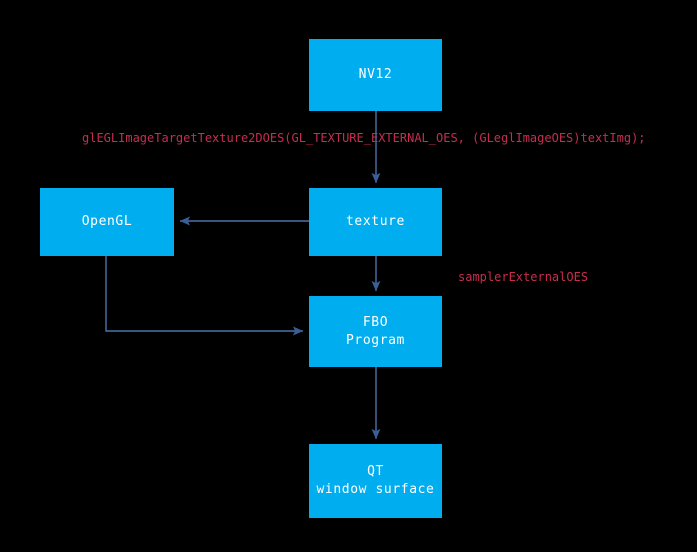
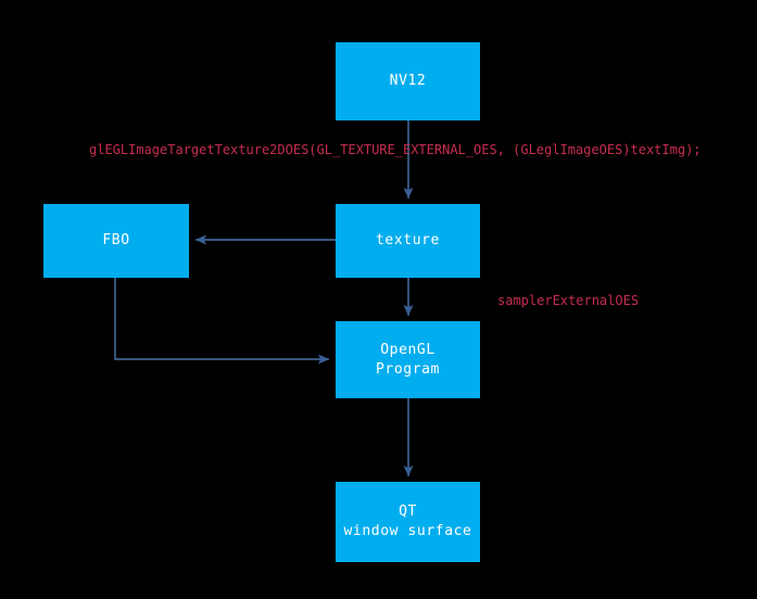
  NV12
- OpenGL
+ FBO
  texture
- FBO
+ OpenGL
  Program
  QT
  window surface
  glEGLImageTargetTexture2DOES(GL_TEXTURE_EXTERNAL_OES, (GLeglImageOES)textImg);
  samplerExternalOES
